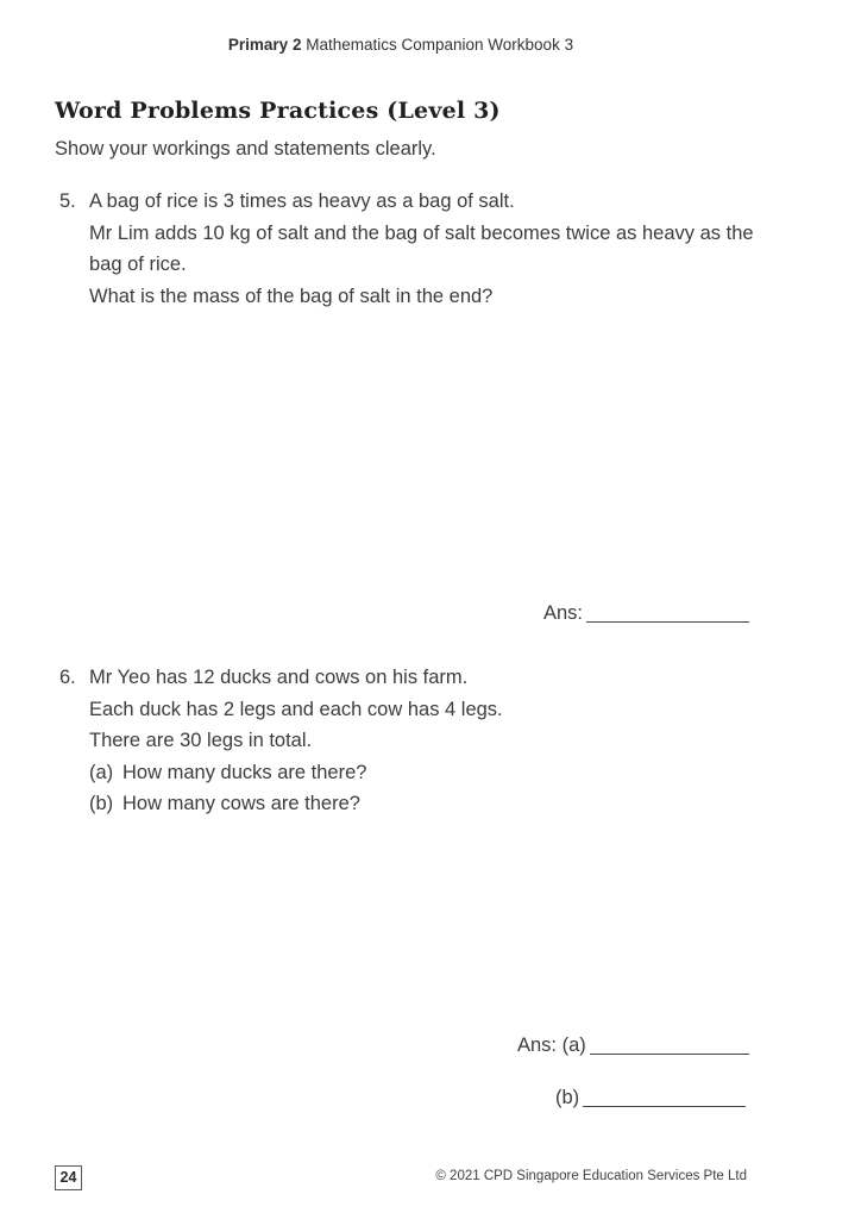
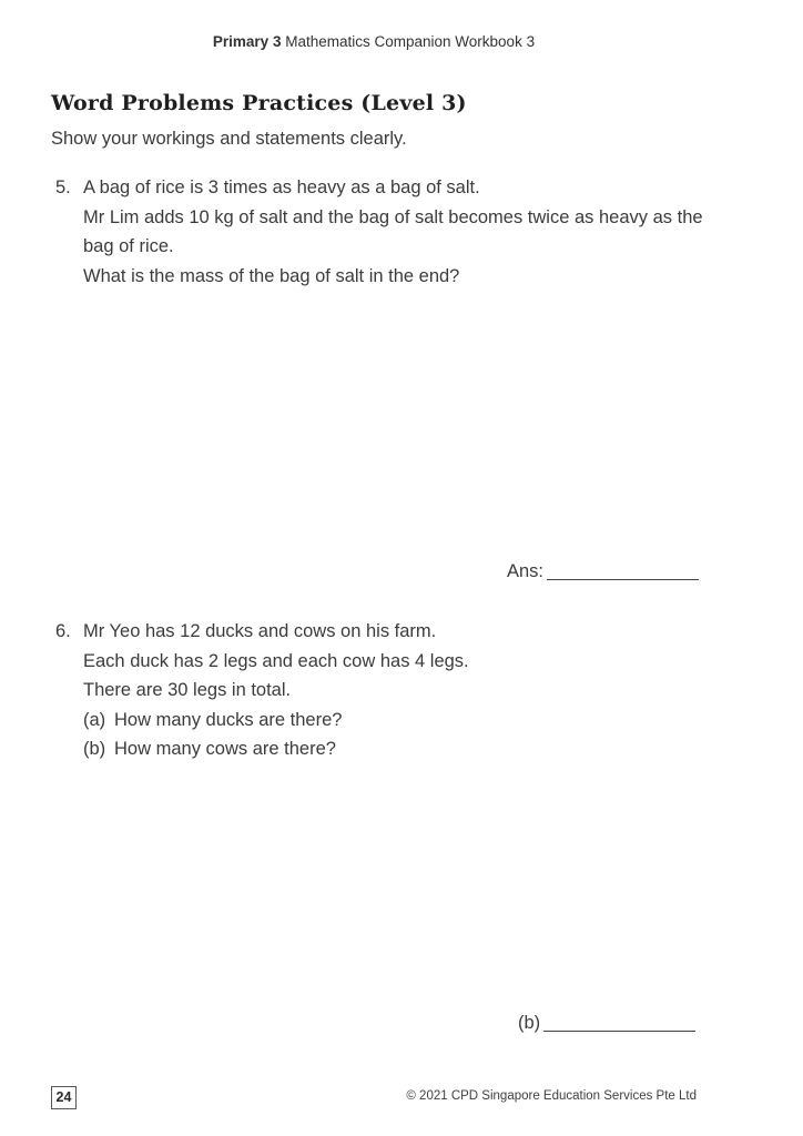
- Primary 2 Mathematics Companion Workbook 3
+ Primary 3 Mathematics Companion Workbook 3
  Word Problems Practices (Level 3)
  Show your workings and statements clearly.
  5.
  A bag of rice is 3 times as heavy as a bag of salt.
  Mr Lim adds 10 kg of salt and the bag of salt becomes twice as heavy as the
  bag of rice.
  What is the mass of the bag of salt in the end?
  Ans:
  6.
  Mr Yeo has 12 ducks and cows on his farm.
  Each duck has 2 legs and each cow has 4 legs.
  There are 30 legs in total.
  (a)
  How many ducks are there?
  (b)
  How many cows are there?
- Ans: (a)
  (b)
  24
  © 2021 CPD Singapore Education Services Pte Ltd
